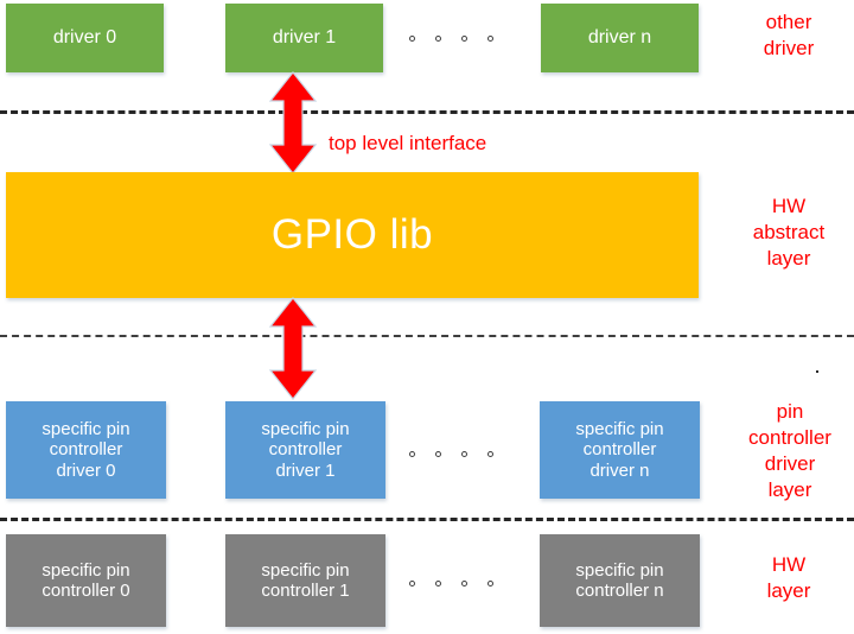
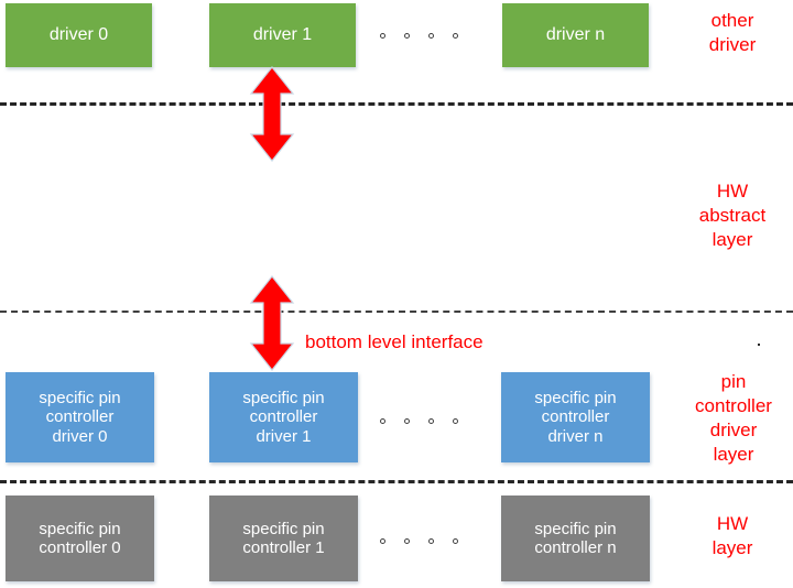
  driver 0
  driver 1
  driver n
  other
  driver
- top level interface
- GPIO lib
  HW
  abstract
  layer
+ bottom level interface
  specific pin
  controller
  driver 0
  specific pin
  controller
  driver 1
  specific pin
  controller
  driver n
  pin
  controller
  driver
  layer
  specific pin
  controller 0
  specific pin
  controller 1
  specific pin
  controller n
  HW
  layer
